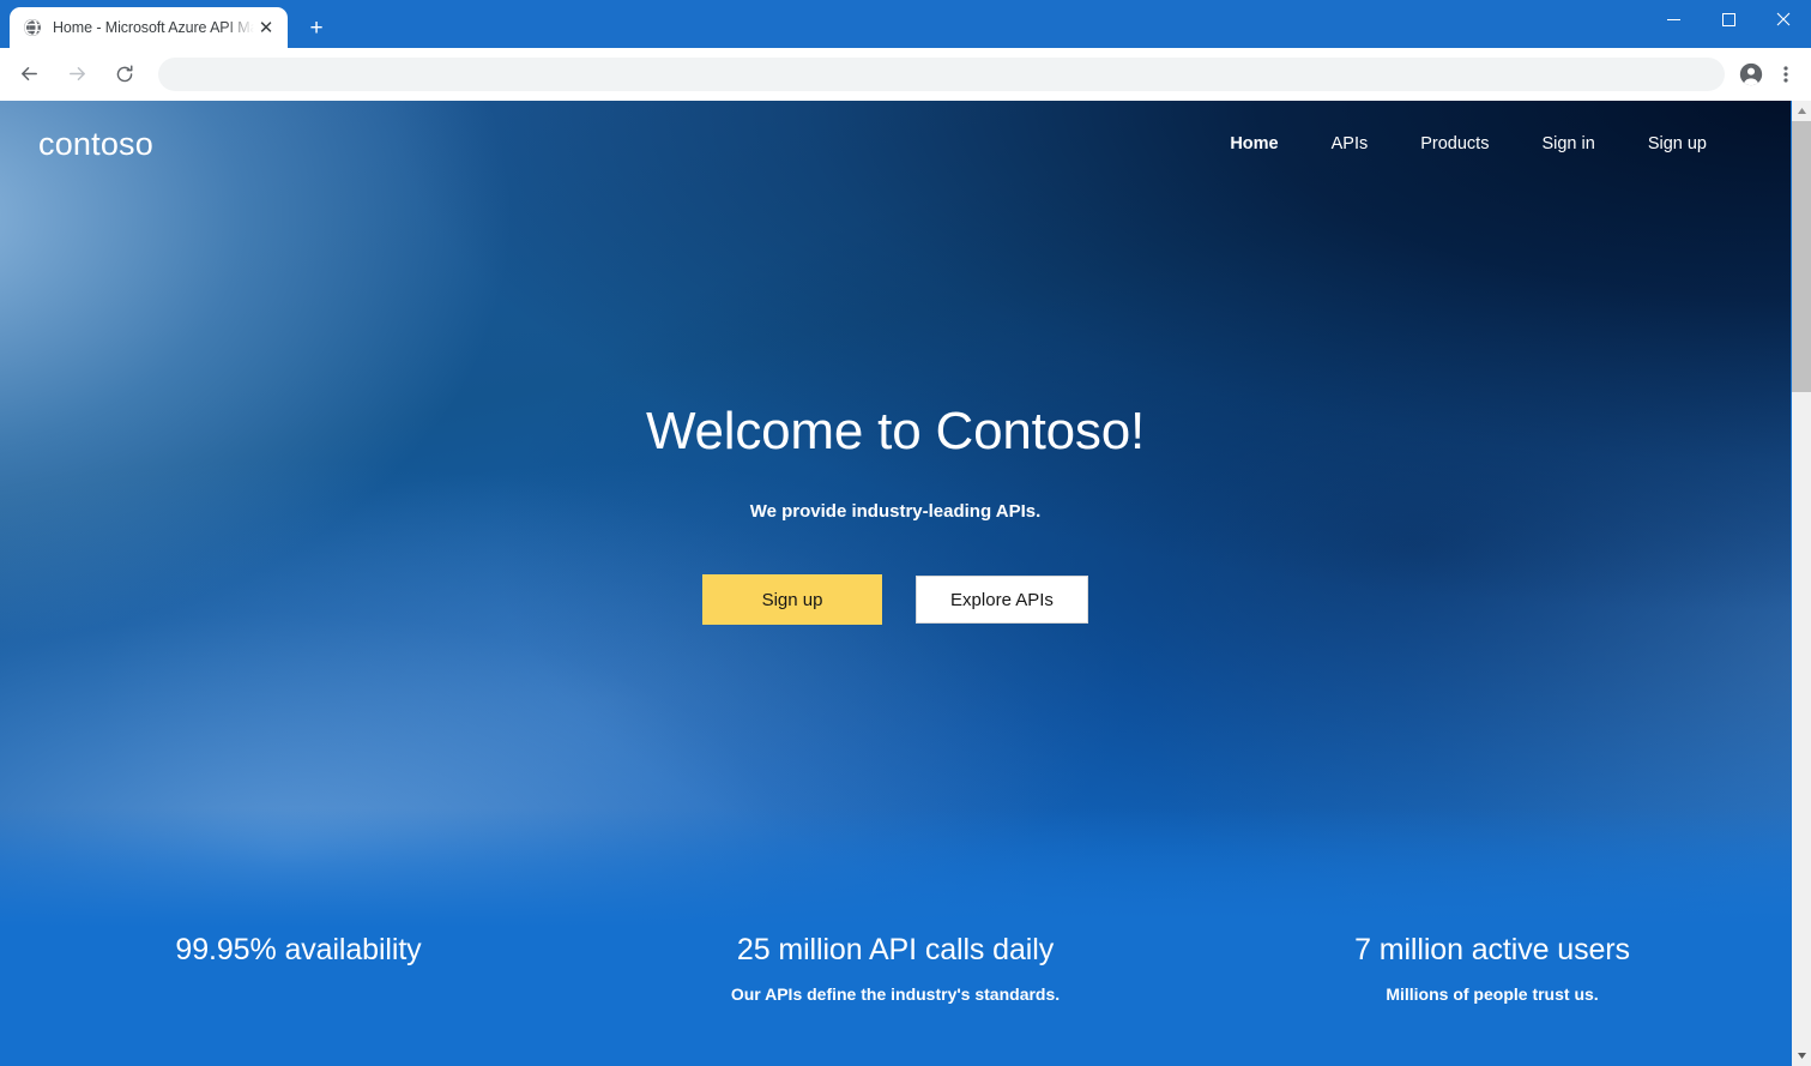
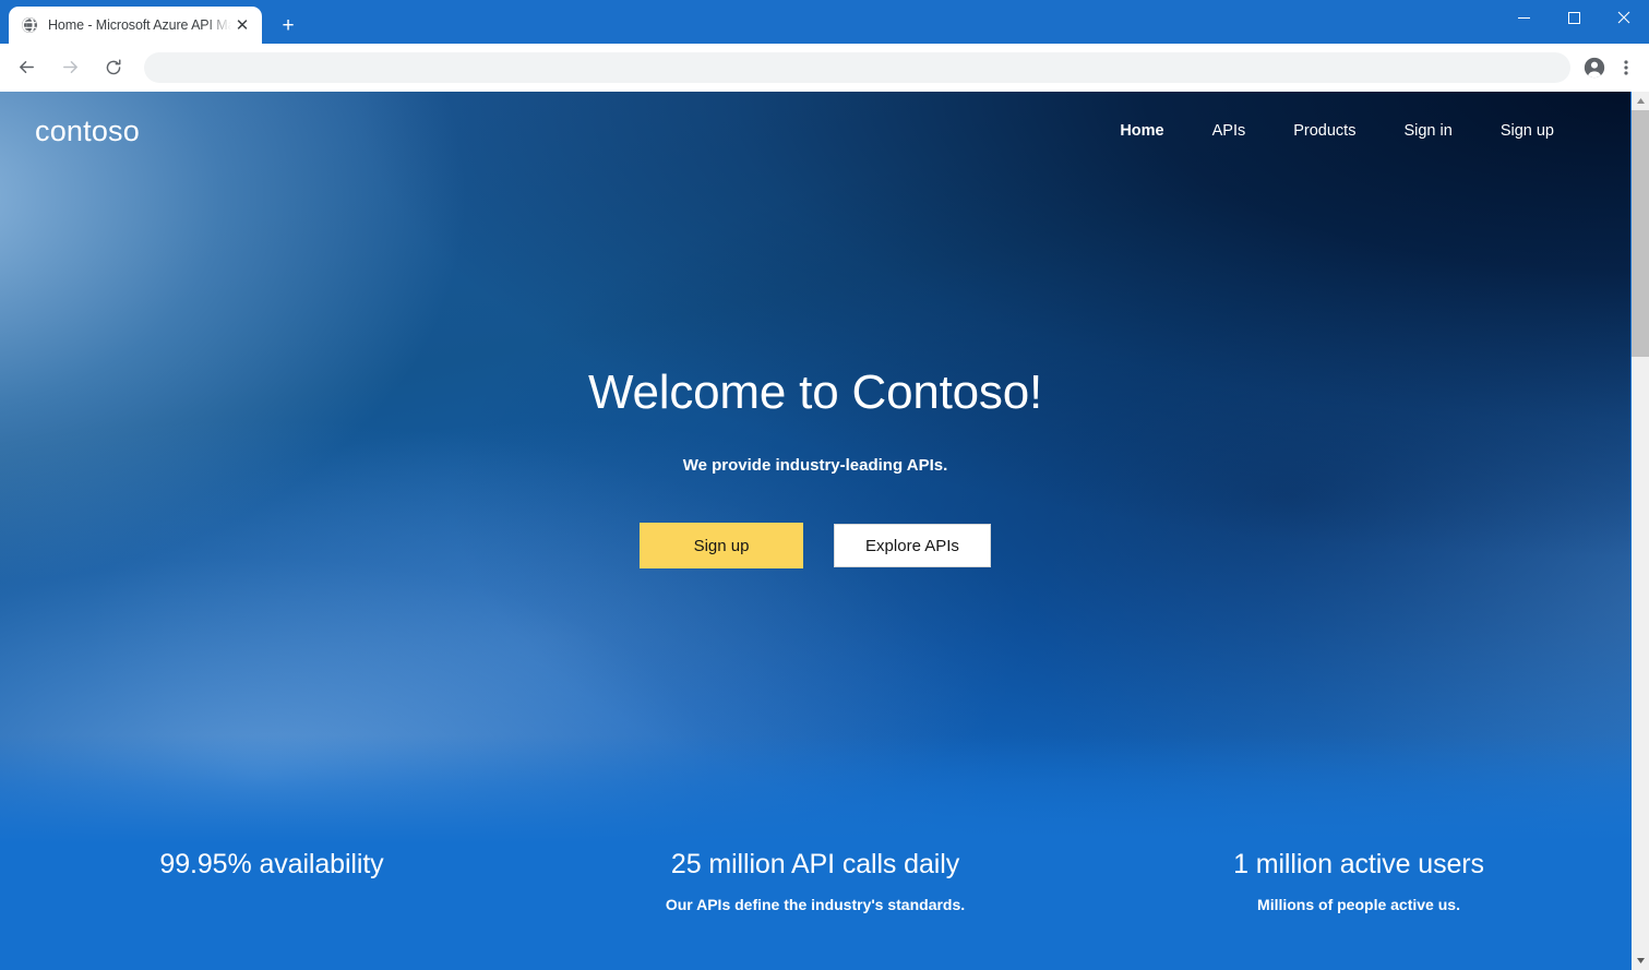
  Home - Microsoft Azure API M
  ✕
  +
  contoso
  Home
  APIs
  Products
  Sign in
  Sign up
  Welcome to Contoso!
  We provide industry-leading APIs.
  Sign up
  Explore APIs
  99.95% availability
  25 million API calls daily
  Our APIs define the industry's standards.
- 7 million active users
+ 1 million active users
- Millions of people trust us.
+ Millions of people active us.
